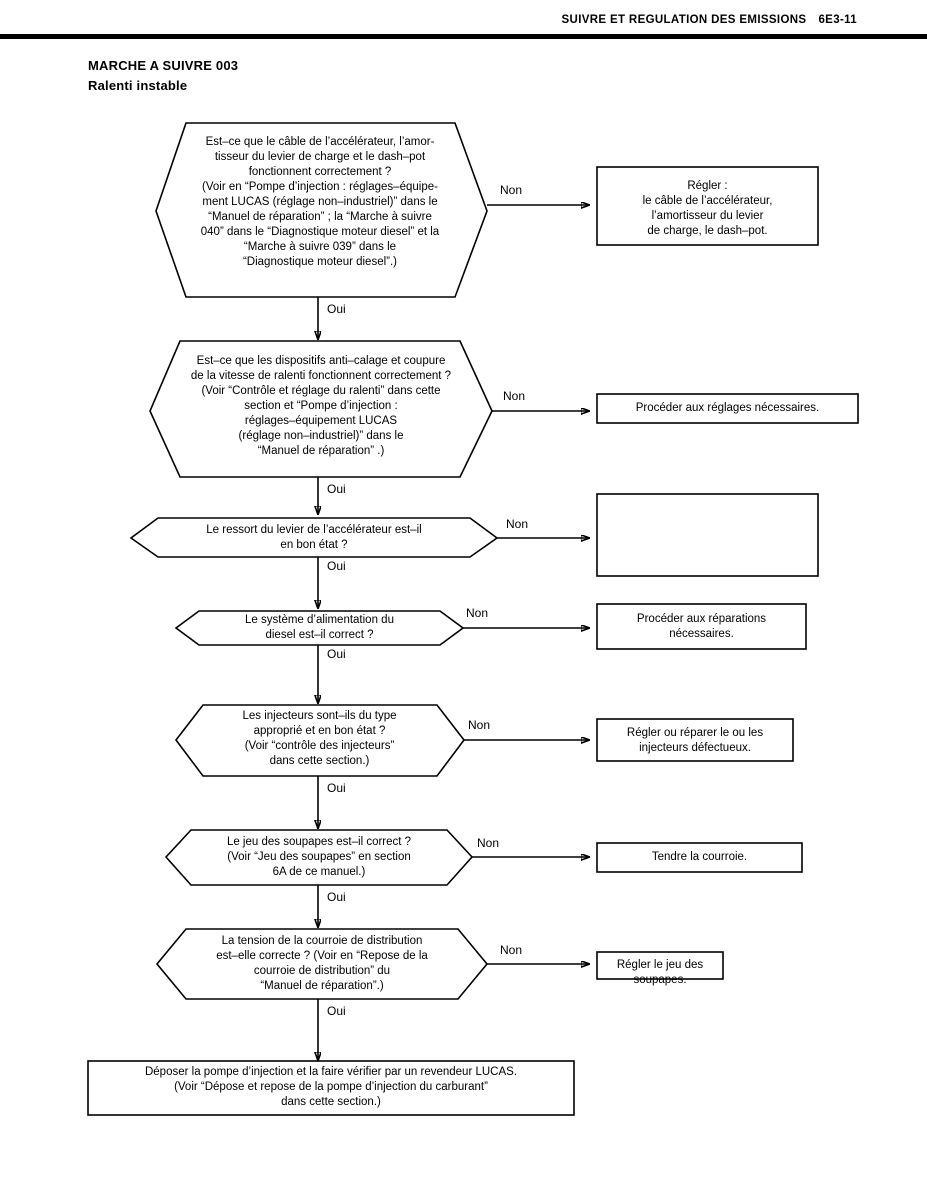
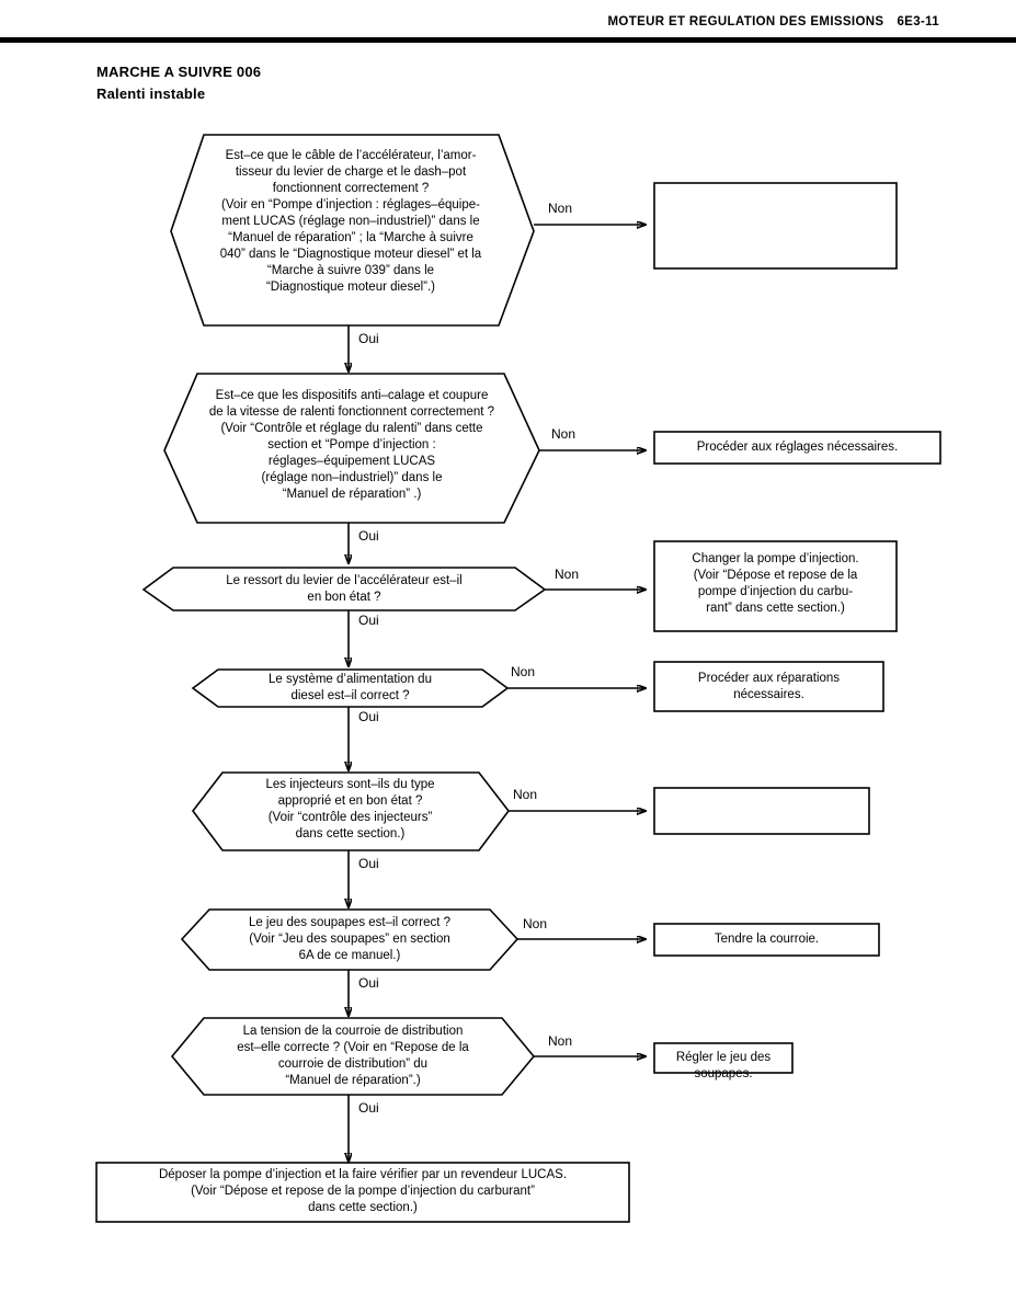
- SUIVRE ET REGULATION DES EMISSIONS 6E3-11
+ MOTEUR ET REGULATION DES EMISSIONS 6E3-11
- MARCHE A SUIVRE 003
+ MARCHE A SUIVRE 006
  Ralenti instable
  Est–ce que le câble de l’accélérateur, l’amor-
  tisseur du levier de charge et le dash–pot
  fonctionnent correctement ?
  (Voir en “Pompe d’injection : réglages–équipe-
  ment LUCAS (réglage non–industriel)” dans le
  “Manuel de réparation” ; la “Marche à suivre
  040” dans le “Diagnostique moteur diesel” et la
  “Marche à suivre 039” dans le
  “Diagnostique moteur diesel”.)
  Non
- Régler :
- le câble de l’accélérateur,
- l’amortisseur du levier
- de charge, le dash–pot.
  Oui
  Est–ce que les dispositifs anti–calage et coupure
  de la vitesse de ralenti fonctionnent correctement ?
  (Voir “Contrôle et réglage du ralenti” dans cette
  section et “Pompe d’injection :
  réglages–équipement LUCAS
  (réglage non–industriel)” dans le
  “Manuel de réparation” .)
  Non
  Procéder aux réglages nécessaires.
  Oui
  Le ressort du levier de l’accélérateur est–il
  en bon état ?
  Non
+ Changer la pompe d’injection.
+ (Voir “Dépose et repose de la
+ pompe d’injection du carbu-
+ rant” dans cette section.)
  Oui
  Le système d’alimentation du
  diesel est–il correct ?
  Non
  Procéder aux réparations
  nécessaires.
  Oui
  Les injecteurs sont–ils du type
  approprié et en bon état ?
  (Voir “contrôle des injecteurs”
  dans cette section.)
  Non
- Régler ou réparer le ou les
- injecteurs défectueux.
  Oui
  Le jeu des soupapes est–il correct ?
  (Voir “Jeu des soupapes” en section
  6A de ce manuel.)
  Non
  Tendre la courroie.
  Oui
  La tension de la courroie de distribution
  est–elle correcte ? (Voir en “Repose de la
  courroie de distribution” du
  “Manuel de réparation”.)
  Non
  Régler le jeu des soupapes.
  Oui
  Déposer la pompe d’injection et la faire vérifier par un revendeur LUCAS.
  (Voir “Dépose et repose de la pompe d’injection du carburant”
  dans cette section.)
